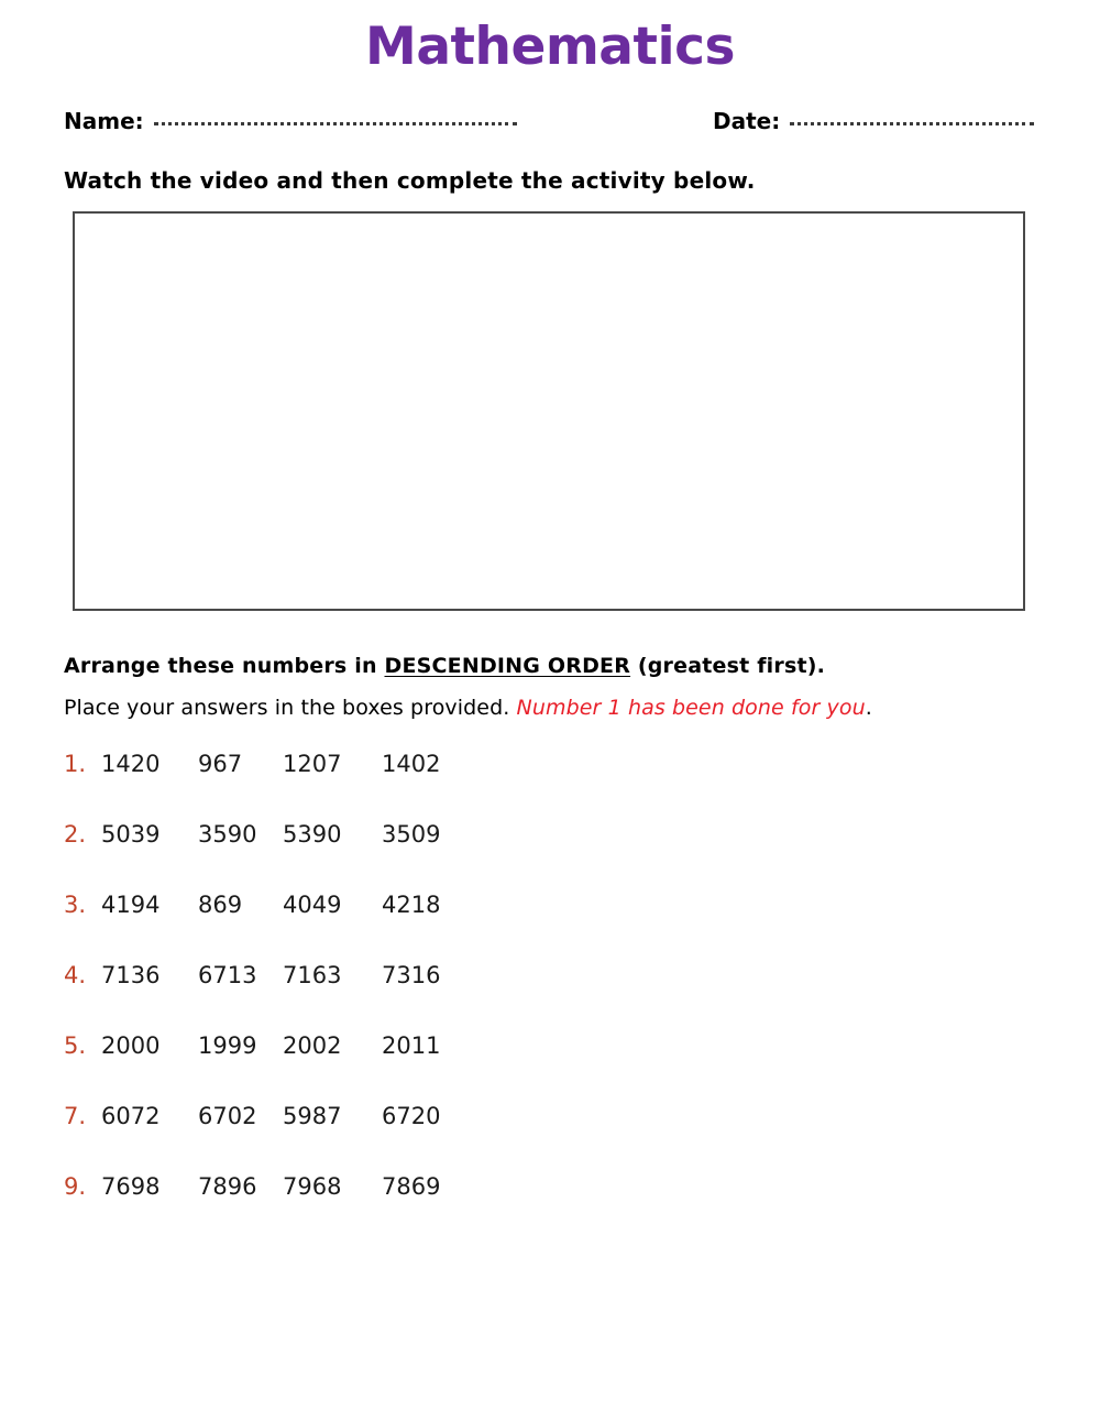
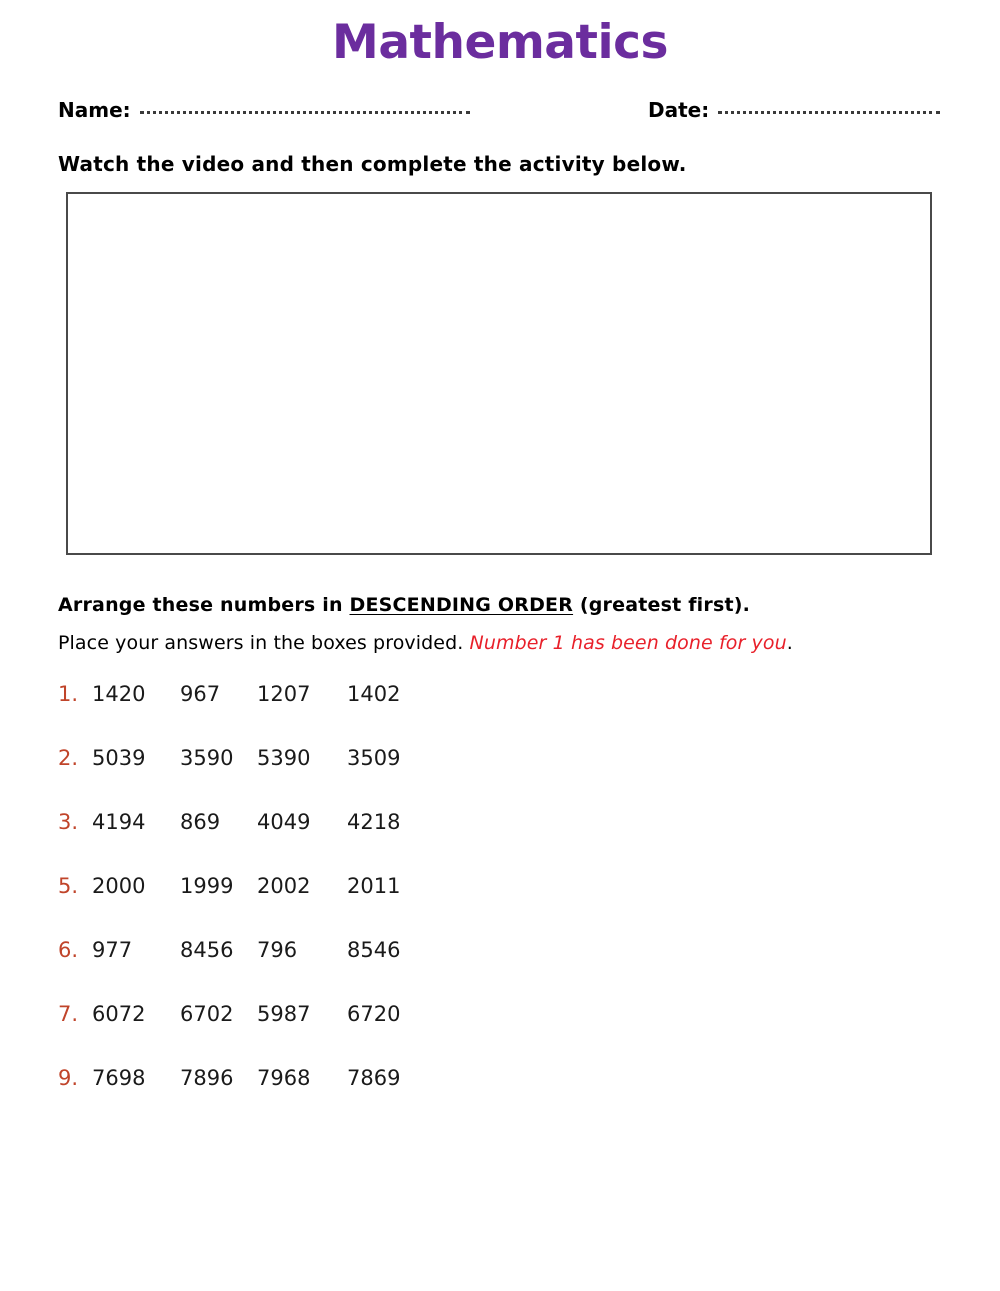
  Mathematics
  Name:
  Date:
  Watch the video and then complete the activity below.
  Arrange these numbers in DESCENDING ORDER (greatest first).
  Place your answers in the boxes provided. Number 1 has been done for you.
  1.
  1420
  967
  1207
  1402
  2.
  5039
  3590
  5390
  3509
  3.
  4194
  869
  4049
  4218
- 4.
- 7136
- 6713
- 7163
- 7316
  5.
  2000
  1999
  2002
  2011
+ 6.
+ 977
+ 8456
+ 796
+ 8546
  7.
  6072
  6702
  5987
  6720
  9.
  7698
  7896
  7968
  7869
